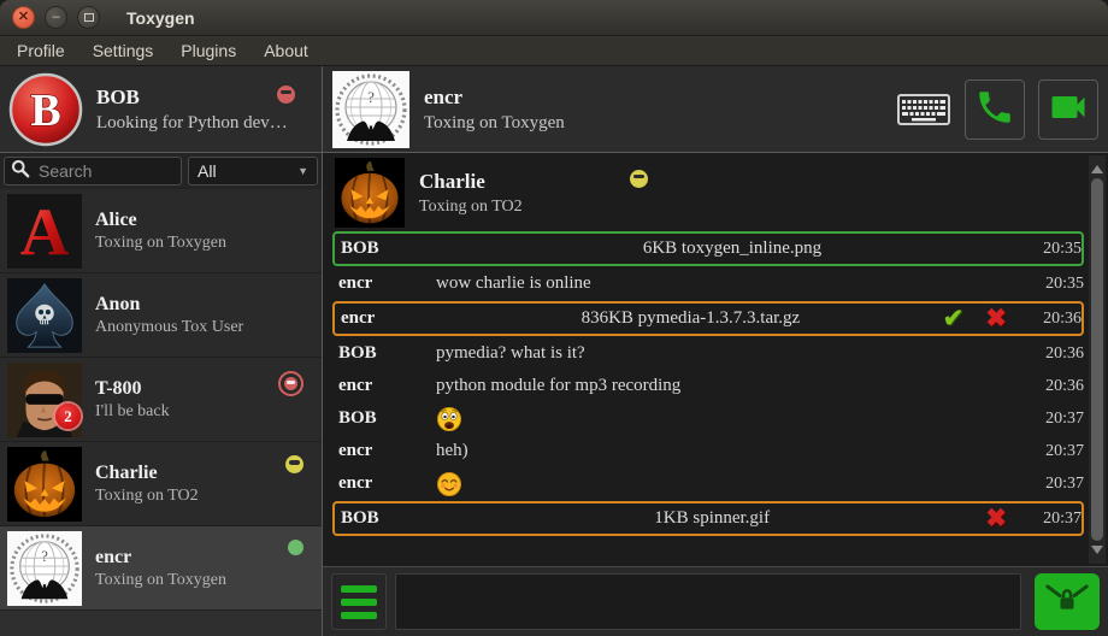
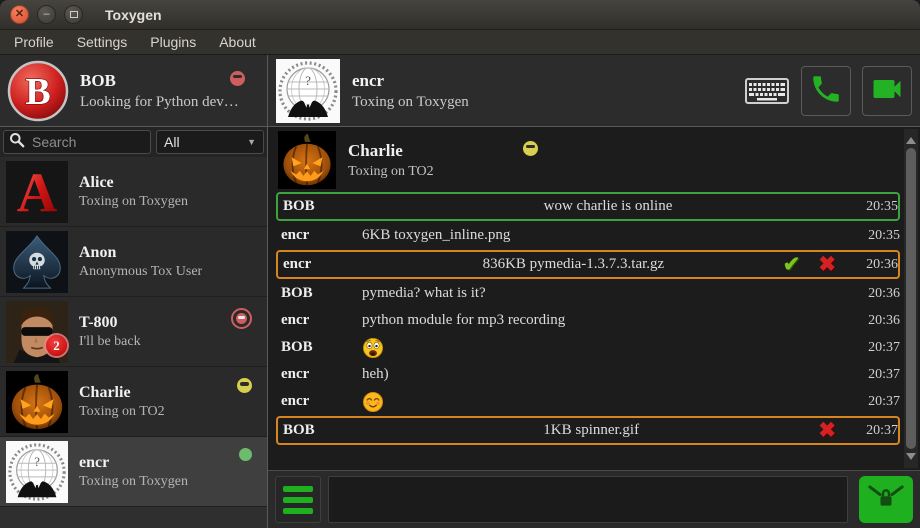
  ✕
  –
  Toxygen
  Profile
  Settings
  Plugins
  About
  B
  BOB
  Looking for Python dev…
  ?
  encr
  Toxing on Toxygen
  Search
  All
  ▼
  A
  Alice
  Toxing on Toxygen
  Anon
  Anonymous Tox User
  T-800
  I'll be back
  2
  Charlie
  Toxing on TO2
  ?
  encr
  Toxing on Toxygen
  Charlie
  Toxing on TO2
  BOB
- 6KB toxygen_inline.png
+ wow charlie is online
  20:35
  encr
- wow charlie is online
+ 6KB toxygen_inline.png
  20:35
  encr
  836KB pymedia-1.3.7.3.tar.gz
  ✔
  ✖
  20:36
  BOB
  pymedia? what is it?
  20:36
  encr
  python module for mp3 recording
  20:36
  BOB
  20:37
  encr
  heh)
  20:37
  encr
  20:37
  BOB
  1KB spinner.gif
  ✖
  20:37
